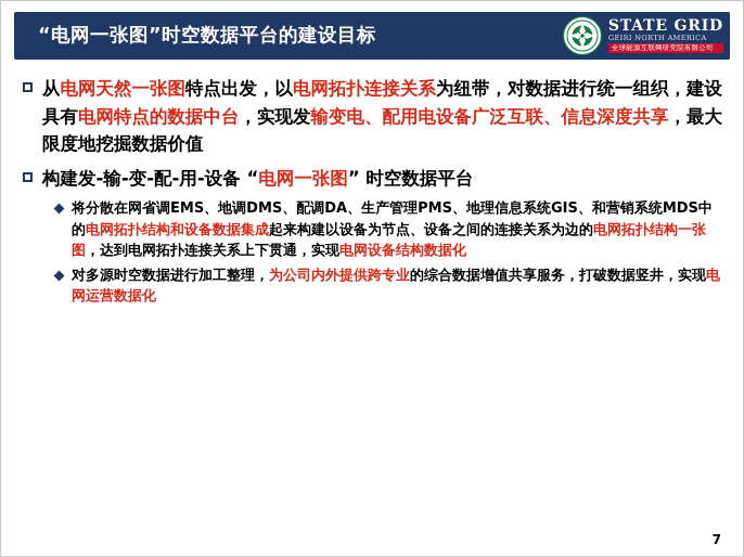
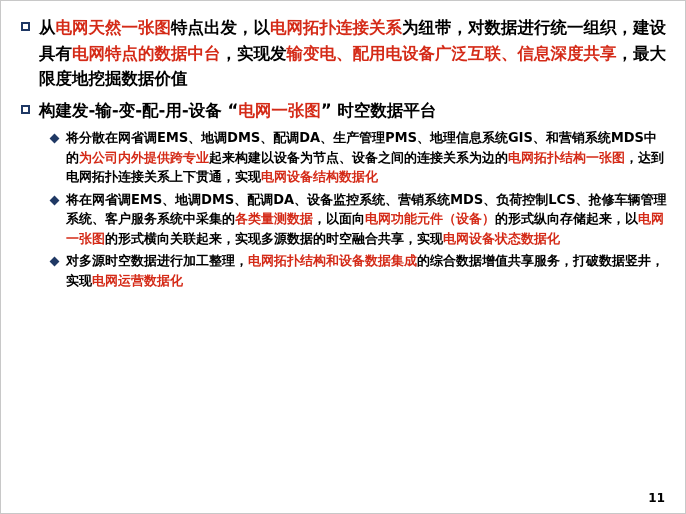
- “电网一张图”时空数据平台的建设目标
- STATE GRID
- GEIRI NORTH AMERICA
- 全球能源互联网研究院有限公司
  从电网天然一张图特点出发，以电网拓扑连接关系为纽带，对数据进行统一组织，建设具有电网特点的数据中台，实现发输变电、配用电设备广泛互联、信息深度共享，最大限度地挖掘数据价值
  构建发-输-变-配-用-设备 “电网一张图” 时空数据平台
- 将分散在网省调EMS、地调DMS、配调DA、生产管理PMS、地理信息系统GIS、和营销系统MDS中的电网拓扑结构和设备数据集成起来构建以设备为节点、设备之间的连接关系为边的电网拓扑结构一张图，达到电网拓扑连接关系上下贯通，实现电网设备结构数据化
+ 将分散在网省调EMS、地调DMS、配调DA、生产管理PMS、地理信息系统GIS、和营销系统MDS中的为公司内外提供跨专业起来构建以设备为节点、设备之间的连接关系为边的电网拓扑结构一张图，达到电网拓扑连接关系上下贯通，实现电网设备结构数据化
+ 将在网省调EMS、地调DMS、配调DA、设备监控系统、营销系统MDS、负荷控制LCS、抢修车辆管理系统、客户服务系统中采集的各类量测数据，以面向电网功能元件（设备）的形式纵向存储起来，以电网一张图的形式横向关联起来，实现多源数据的时空融合共享，实现电网设备状态数据化
- 对多源时空数据进行加工整理，为公司内外提供跨专业的综合数据增值共享服务，打破数据竖井，实现电网运营数据化
+ 对多源时空数据进行加工整理，电网拓扑结构和设备数据集成的综合数据增值共享服务，打破数据竖井，实现电网运营数据化
- 7
+ 11
